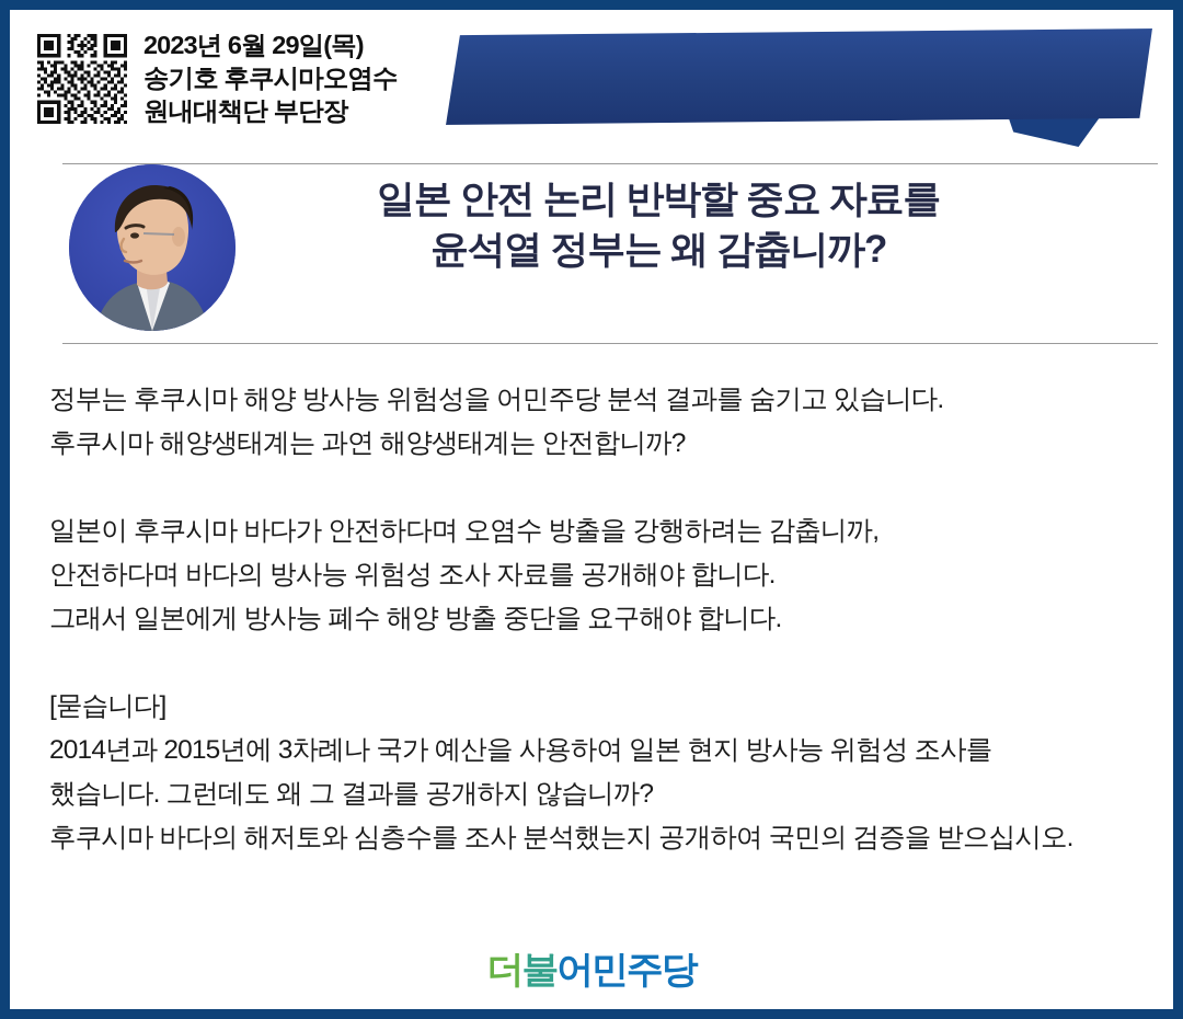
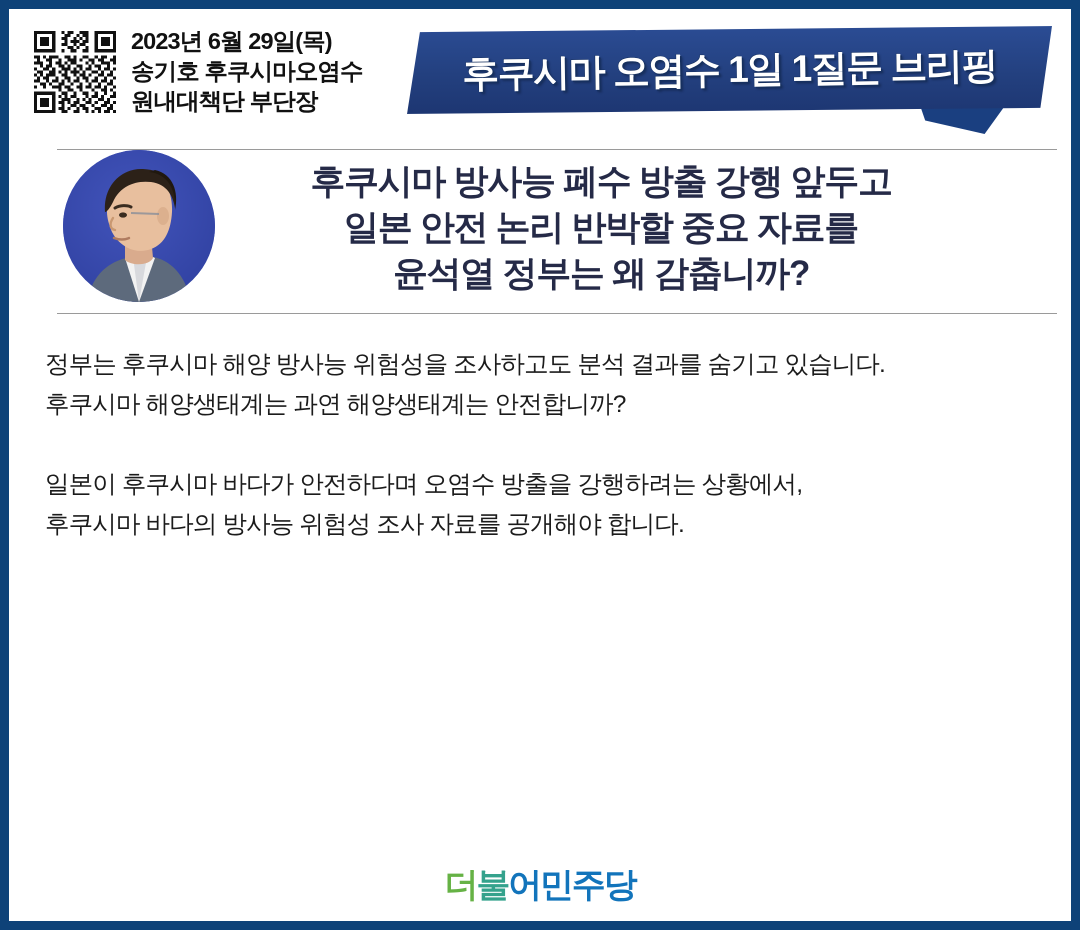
  2023년 6월 29일(목)
  송기호 후쿠시마오염수
  원내대책단 부단장
+ 후쿠시마 오염수 1일 1질문 브리핑
+ 후쿠시마 방사능 폐수 방출 강행 앞두고
  일본 안전 논리 반박할 중요 자료를
  윤석열 정부는 왜 감춥니까?
- 정부는 후쿠시마 해양 방사능 위험성을 어민주당 분석 결과를 숨기고 있습니다.
+ 정부는 후쿠시마 해양 방사능 위험성을 조사하고도 분석 결과를 숨기고 있습니다.
  후쿠시마 해양생태계는 과연 해양생태계는 안전합니까?
- 일본이 후쿠시마 바다가 안전하다며 오염수 방출을 강행하려는 감춥니까,
+ 일본이 후쿠시마 바다가 안전하다며 오염수 방출을 강행하려는 상황에서,
- 안전하다며 바다의 방사능 위험성 조사 자료를 공개해야 합니다.
+ 후쿠시마 바다의 방사능 위험성 조사 자료를 공개해야 합니다.
- 그래서 일본에게 방사능 폐수 해양 방출 중단을 요구해야 합니다.
- [묻습니다]
- 2014년과 2015년에 3차례나 국가 예산을 사용하여 일본 현지 방사능 위험성 조사를
- 했습니다. 그런데도 왜 그 결과를 공개하지 않습니까?
- 후쿠시마 바다의 해저토와 심층수를 조사 분석했는지 공개하여 국민의 검증을 받으십시오.
  더불어민주당
